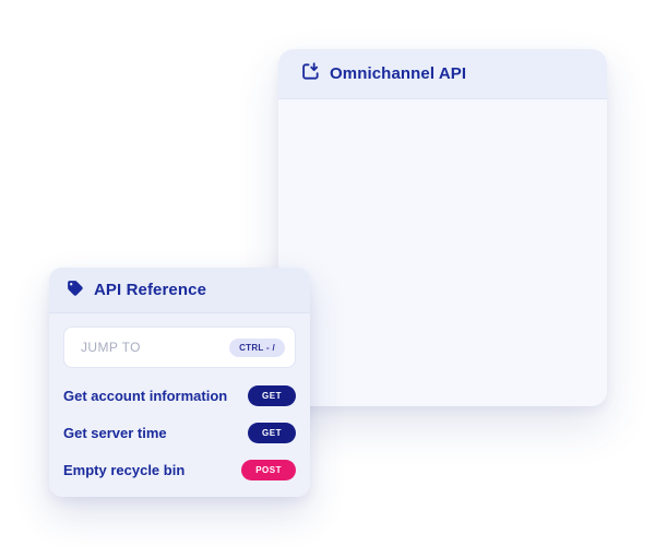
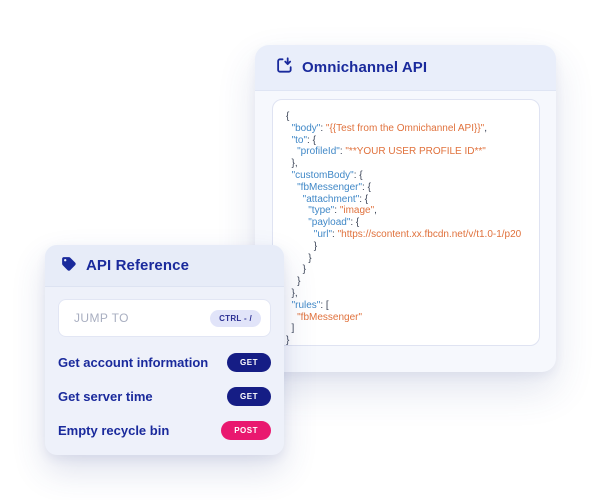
  Omnichannel API
+ { "body": "{{Test from the Omnichannel API}}", "to": { "profileId": "**YOUR USER PROFILE ID**" }, "customBody": { "fbMessenger": { "attachment": { "type": "image", "payload": { "url": "https://scontent.xx.fbcdn.net/v/t1.0-1/p20 } } } } }, "rules": [ "fbMessenger" ] }
  API Reference
  JUMP TO
  CTRL - /
  Get account information
  GET
  Get server time
  GET
  Empty recycle bin
  POST
